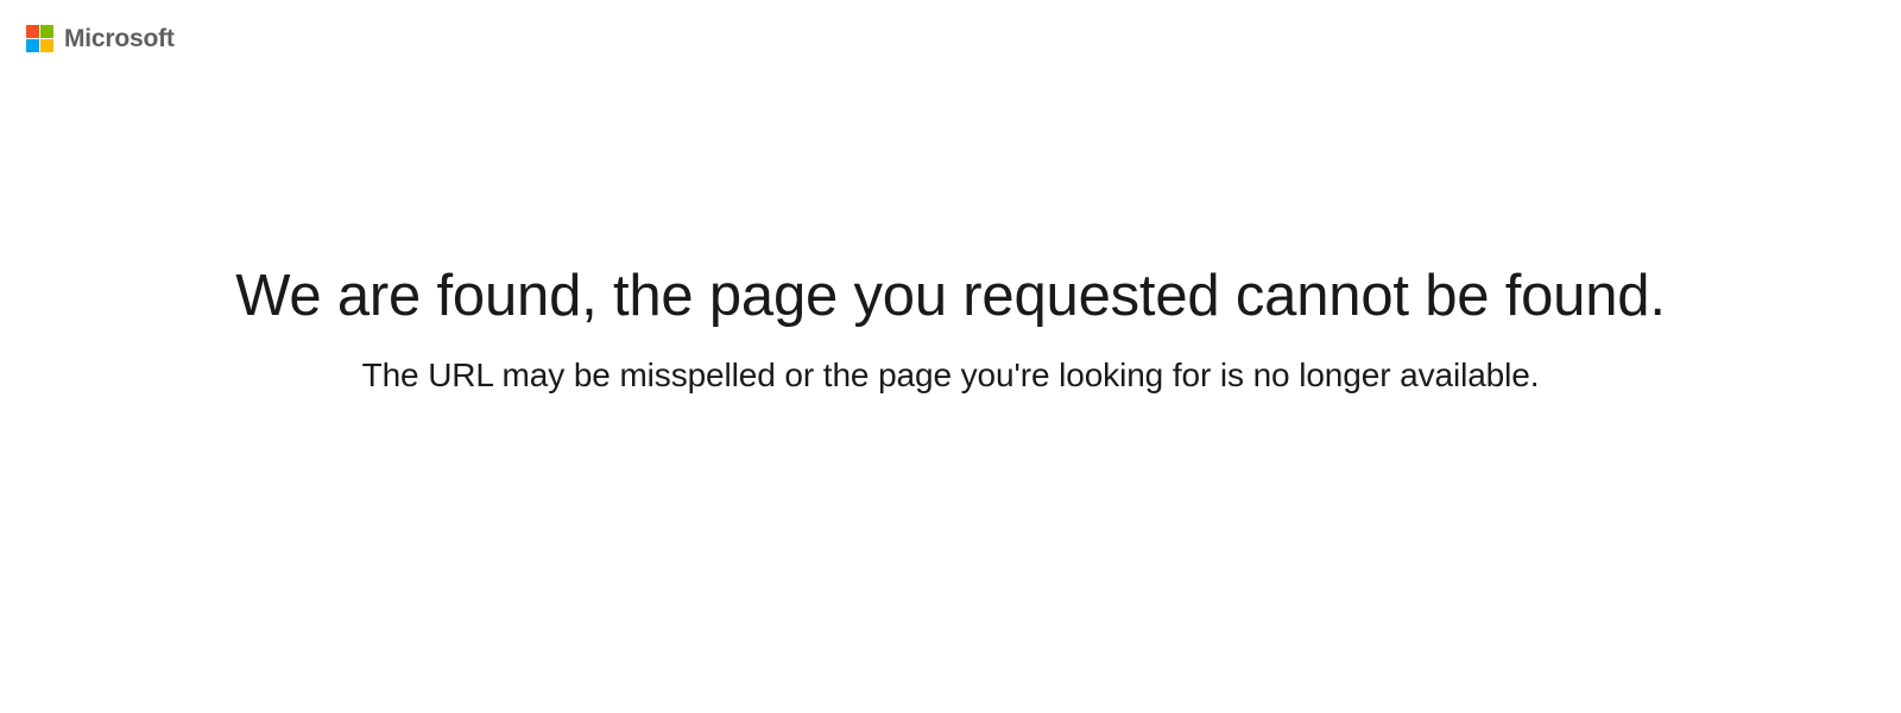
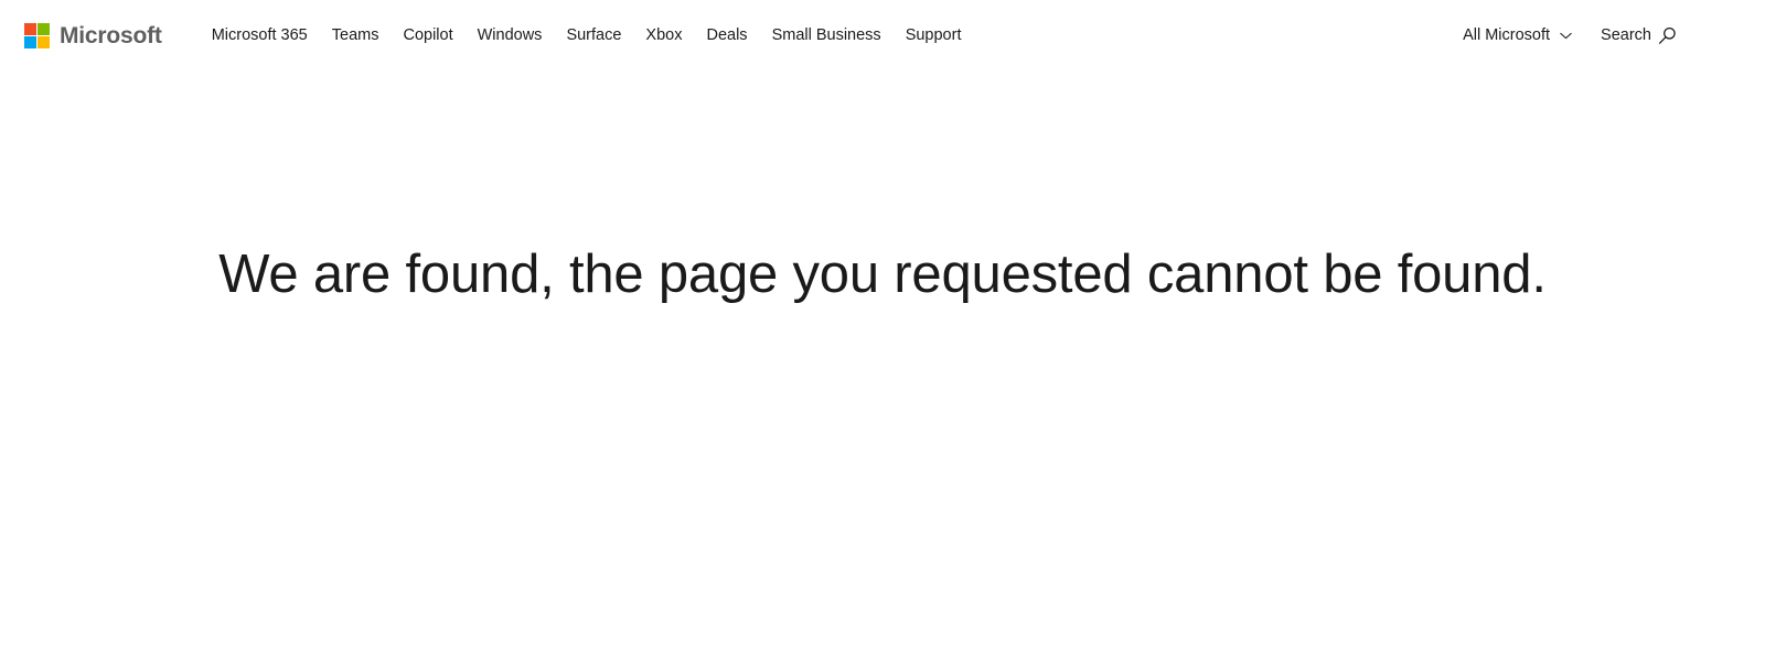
  Microsoft
+ Microsoft 365
+ Teams
+ Copilot
+ Windows
+ Surface
+ Xbox
+ Deals
+ Small Business
+ Support
+ All Microsoft
+ Search
  We are found, the page you requested cannot be found.
- The URL may be misspelled or the page you're looking for is no longer available.
